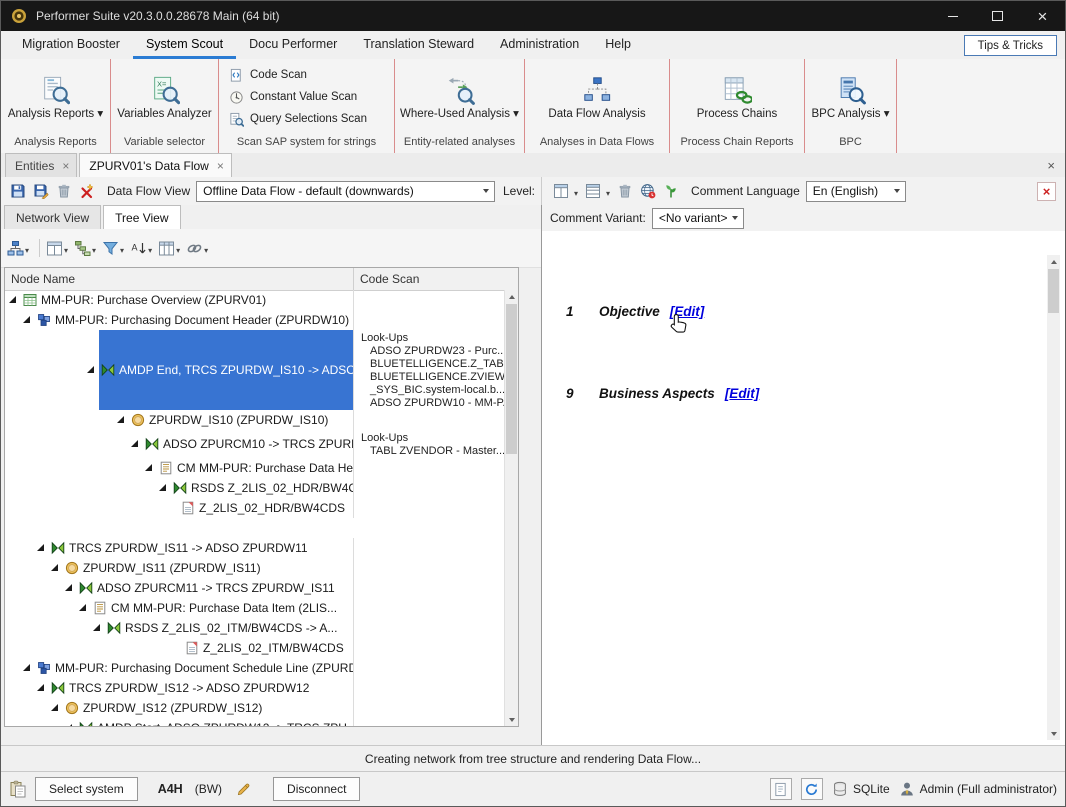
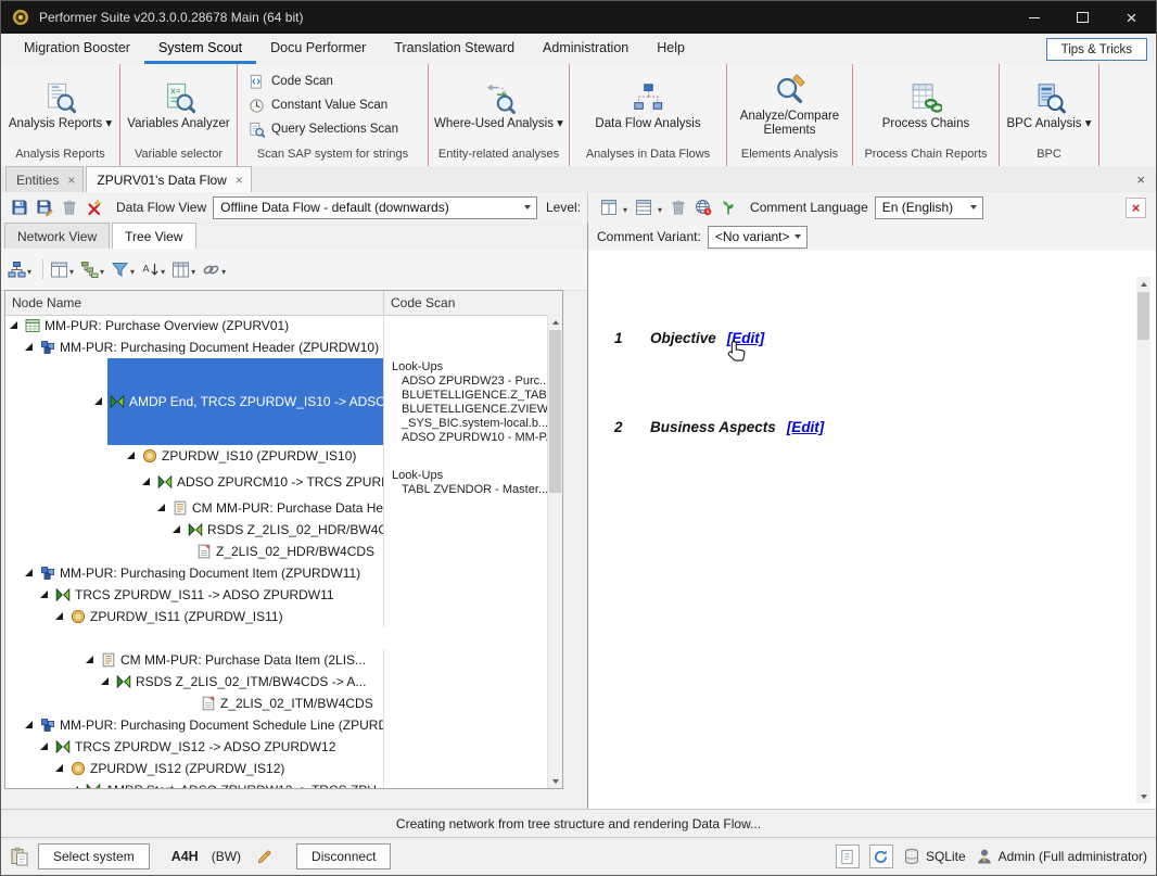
  Performer Suite v20.3.0.0.28678 Main (64 bit)
  ×
  Migration Booster
  System Scout
  Docu Performer
  Translation Steward
  Administration
  Help
  Tips & Tricks
  Analysis Reports ▾
  Analysis Reports
  X=
  Variables Analyzer
  Variable selector
  Code Scan
  Constant Value Scan
  Query Selections Scan
  Scan SAP system for strings
  Where-Used Analysis ▾
  Entity-related analyses
  Data Flow Analysis
  Analyses in Data Flows
+ Analyze/Compare Elements
+ Elements Analysis
  Process Chains
  Process Chain Reports
  BPC Analysis ▾
  BPC
  Entities
  ×
  ZPURV01's Data Flow
  ×
  ×
  Data Flow View
  Offline Data Flow - default (downwards)
  Level:
  ▾
  ▾
  Comment Language
  En (English)
  ×
  Network View
  Tree View
  ▾
  ▾
  ▾
  ▾
  A
  ▾
  ▾
  ▾
  Node Name
  Code Scan
  MM-PUR: Purchase Overview (ZPURV01)
  MM-PUR: Purchasing Document Header (ZPURDW10)
  AMDP End, TRCS ZPURDW_IS10 -> ADSO
  Look-Ups
  ADSO ZPURDW23 - Purc..
  BLUETELLIGENCE.Z_TAB
  BLUETELLIGENCE.ZVIEW
  _SYS_BIC.system-local.b..
  ADSO ZPURDW10 - MM-P
  ZPURDW_IS10 (ZPURDW_IS10)
  ADSO ZPURCM10 -> TRCS ZPUR
  Look-Ups
  TABL ZVENDOR - Master..
  RSDS Z_2LIS_02_HDR/BW4C
  Z_2LIS_02_HDR/BW4CDS
+ MM-PUR: Purchasing Document Item (ZPURDW11)
  TRCS ZPURDW_IS11 -> ADSO ZPURDW11
  ZPURDW_IS11 (ZPURDW_IS11)
- ADSO ZPURCM11 -> TRCS ZPURDW_IS11
  CM MM-PUR: Purchase Data Item (2LIS...
  RSDS Z_2LIS_02_ITM/BW4CDS -> A...
  Z_2LIS_02_ITM/BW4CDS
  MM-PUR: Purchasing Document Schedule Line (ZPURD
  TRCS ZPURDW_IS12 -> ADSO ZPURDW12
  ZPURDW_IS12 (ZPURDW_IS12)
  Comment Variant:
  <No variant>
  1
  Objective
  [Edit]
- 9
+ 2
  Business Aspects
  [Edit]
  Creating network from tree structure and rendering Data Flow...
  Select system
  A4H
  (BW)
  Disconnect
  SQLite
  Admin (Full administrator)
